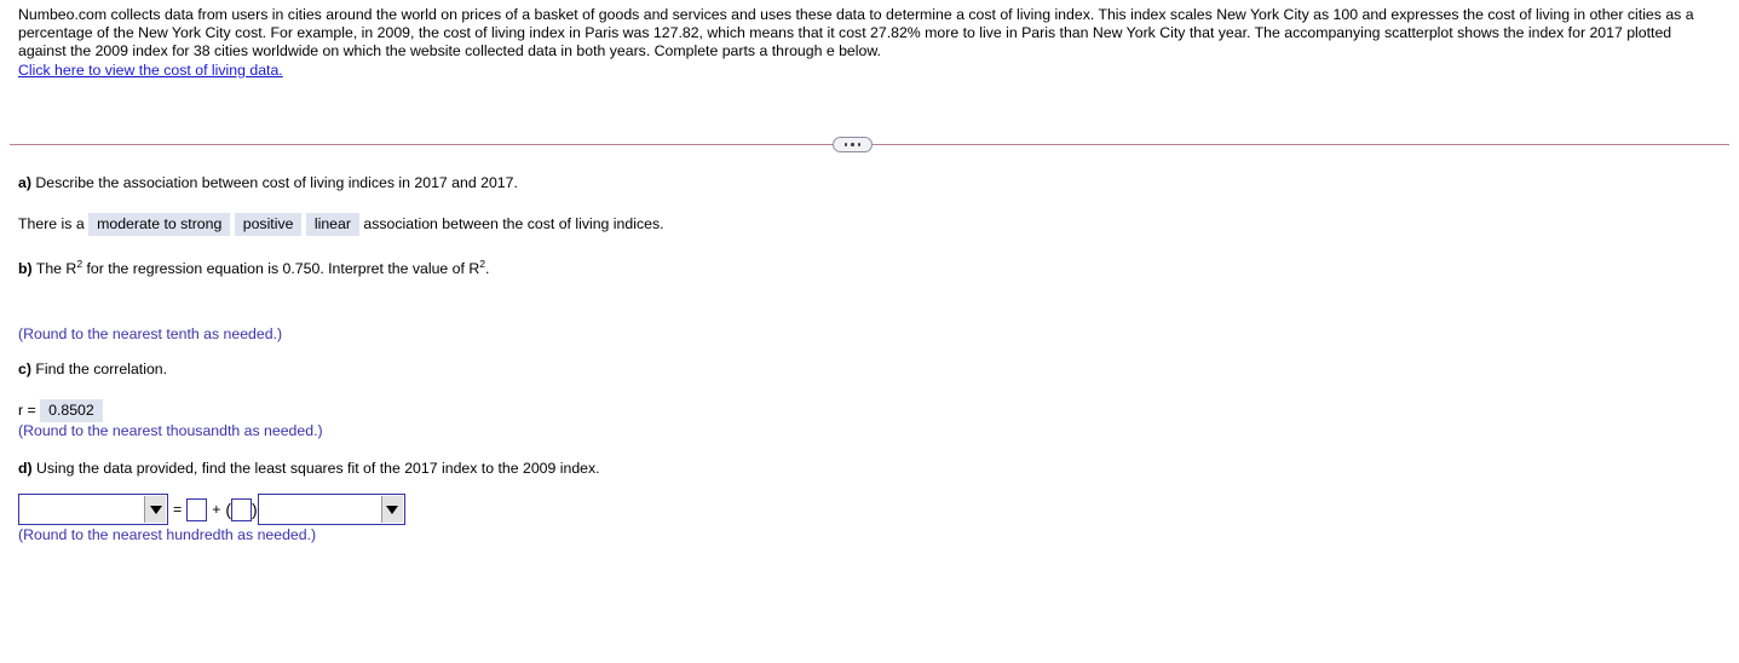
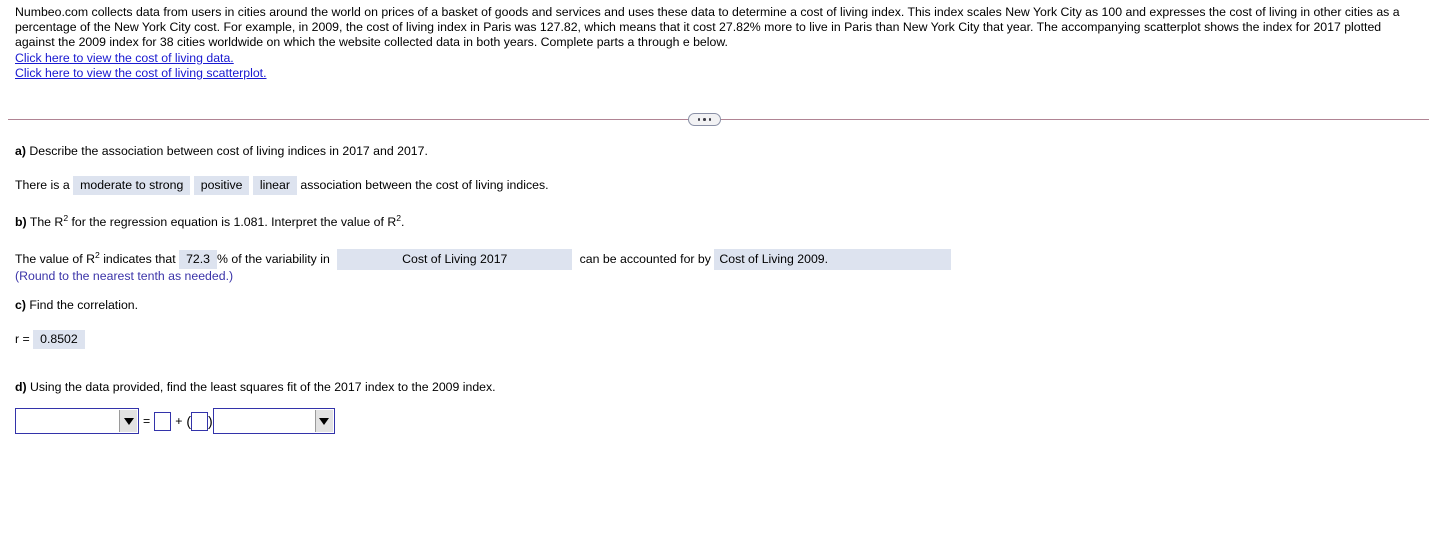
  Numbeo.com collects data from users in cities around the world on prices of a basket of goods and services and uses these data to determine a cost of living index. This index scales New York City as 100 and expresses the cost of living in other cities as a percentage of the New York City cost. For example, in 2009, the cost of living index in Paris was 127.82, which means that it cost 27.82% more to live in Paris than New York City that year. The accompanying scatterplot shows the index for 2017 plotted against the 2009 index for 38 cities worldwide on which the website collected data in both years. Complete parts a through e below.
  Click here to view the cost of living data.
+ Click here to view the cost of living scatterplot.
  a) Describe the association between cost of living indices in 2017 and 2017.
  There is a moderate to strong positive linear association between the cost of living indices.
- b) The R2 for the regression equation is 0.750. Interpret the value of R2.
+ b) The R2 for the regression equation is 1.081. Interpret the value of R2.
+ The value of R2 indicates that 72.3 % of the variability in Cost of Living 2017 can be accounted for by Cost of Living 2009.
  (Round to the nearest tenth as needed.)
  c) Find the correlation.
  r = 0.8502
- (Round to the nearest thousandth as needed.)
  d) Using the data provided, find the least squares fit of the 2017 index to the 2009 index.
  =
  +
  (
  )
- (Round to the nearest hundredth as needed.)
